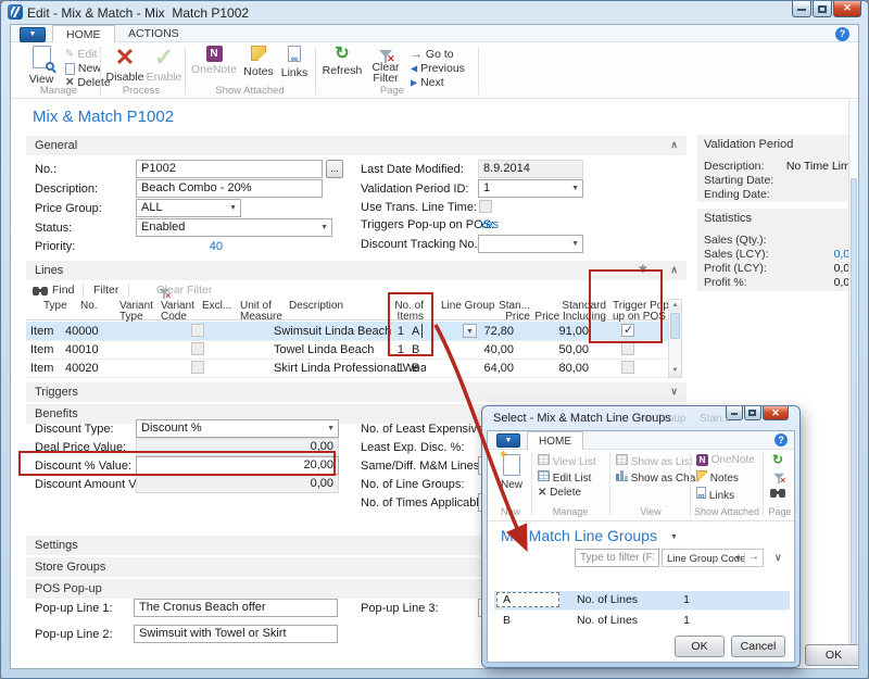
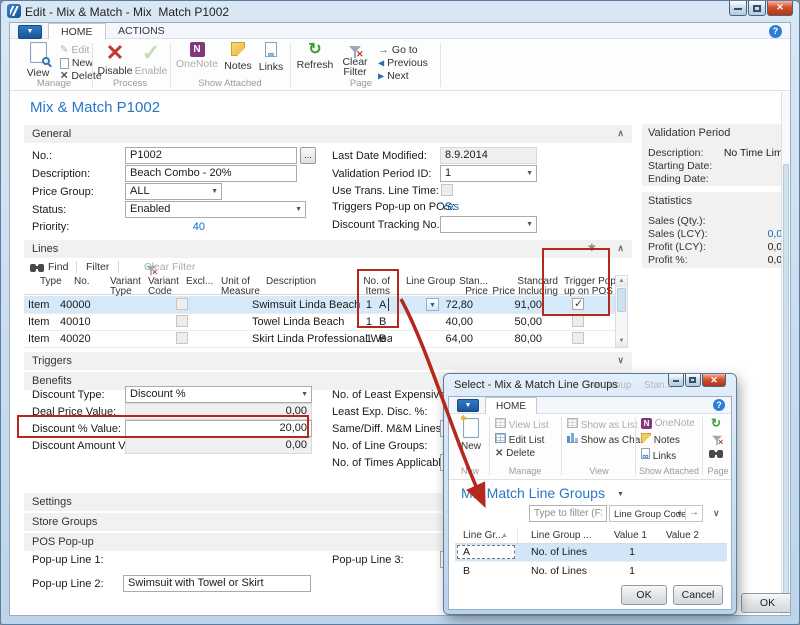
  Edit - Mix & Match - Mix Match P1002
  HOME
  ACTIONS
  View
  ✎ Edit
  New
  ✕ Delete
  Manage
  ✕
  Disable
  ✓
  Enable
  Process
  N
  OneNote
  Notes
  Links
  Show Attached
  ↻
  Refresh
  ✕
  Clear Filter
  → Go to
  ◀ Previous
  ▶ Next
  Page
  Mix & Match P1002
  General
  ∧
  No.:
  P1002
  ...
  Description:
  Beach Combo - 20%
  Price Group:
  ALL
  Status:
  Enabled
  Priority:
  40
  Last Date Modified:
  8.9.2014
  Validation Period ID:
  1
  Use Trans. Line Time:
  Triggers Pop-up on POS:
  Yes
  Discount Tracking No.
  Lines
  ✱
  ∧
  Find
  Filter
  ✕
  Clear Filter
  Type
  No.
  Variant Type
  Variant Code
  Excl...
  Unit of Measure
  Description
  Line Group
  Stan... Price
  Standard Price Including
  Trigger Popup on POS
  Item
  40000
  Swimsuit Linda Beach
  1
  A
  72,80
  91,00
  Item
  40010
  Towel Linda Beach
  1
  B
  40,00
  50,00
  Item
  40020
  Skirt Linda Professional Wea
  1
  B
  64,00
  80,00
  Triggers
  ∨
  Benefits
  Discount Type:
  Discount %
  Deal Price Value:
  0,00
  Discount % Value:
  20,00
  Discount Amount V
  0,00
  No. of Least Expensiv
  Least Exp. Disc. %:
  Same/Diff. M&M Lines
  No. of Line Groups:
  No. of Times Applicab
  Settings
  Store Groups
  POS Pop-up
  Pop-up Line 1:
- The Cronus Beach offer
  Pop-up Line 2:
  Swimsuit with Towel or Skirt
  Pop-up Line 3:
  Validation Period
  Description:
  No Time Lim
  Starting Date:
  Ending Date:
  Statistics
  Sales (Qty.):
  Sales (LCY):
  0,0
  Profit (LCY):
  0,0
  Profit %:
  0,0
  OK
  Select - Mix & Match Line Groups
  Line Group
  Stan.
  HOME
  ✱
  New
  View List
  Edit List
  ✕ Delete
  Manage
  Show as List
  Show as Cha
  View
  N OneNote
  Notes
  Links
  Show Attached
  ↻
  ✕
  Page
  Mi Match Line Groups
  Type to filter (F
  Line Group Code
  →
  ∨
+ Line Gr...
+ Line Group ...
+ Value 1
+ Value 2
  A
  No. of Lines
  1
  B
  No. of Lines
  1
  OK
  Cancel
